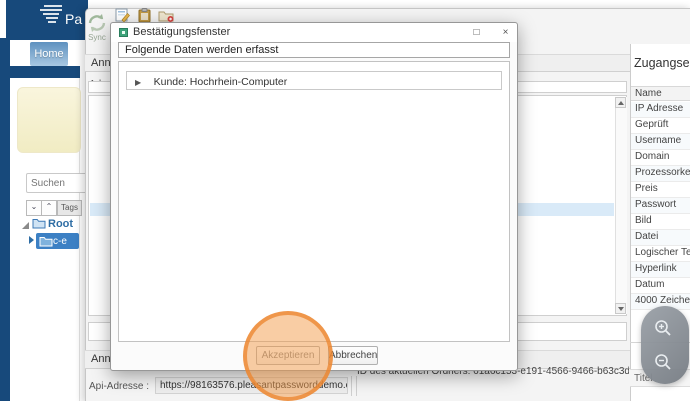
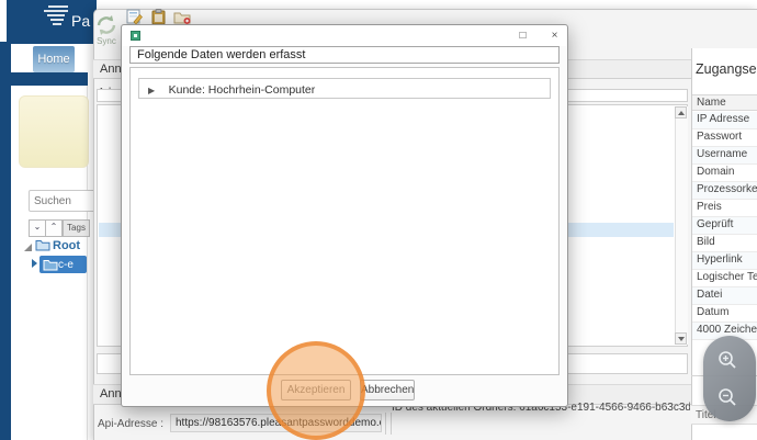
  Pa
  Home
  Suchen
  ⌄
  ⌃
  Tags
  Root
  c-e
  Sync
  Ann
  Ann
  ID des aktuellen Ordners: 61a6c153-e191-4566-9466-b63c3d
  Api-Adresse :
  https://98163576.pleasantpassworddemo.
  Zugangse
  Name
  IP Adresse
- Geprüft
+ Passwort
  Username
  Domain
  Prozessorke
  Preis
- Passwort
+ Geprüft
  Bild
- Datei
+ Hyperlink
  Logischer Te
- Hyperlink
+ Datei
  Datum
  4000 Zeiche
  Tite
- Bestätigungsfenster
  □
  ×
  Folgende Daten werden erfasst
  ▶ Kunde: Hochrhein-Computer
  Akzeptieren
  Abbrechen
